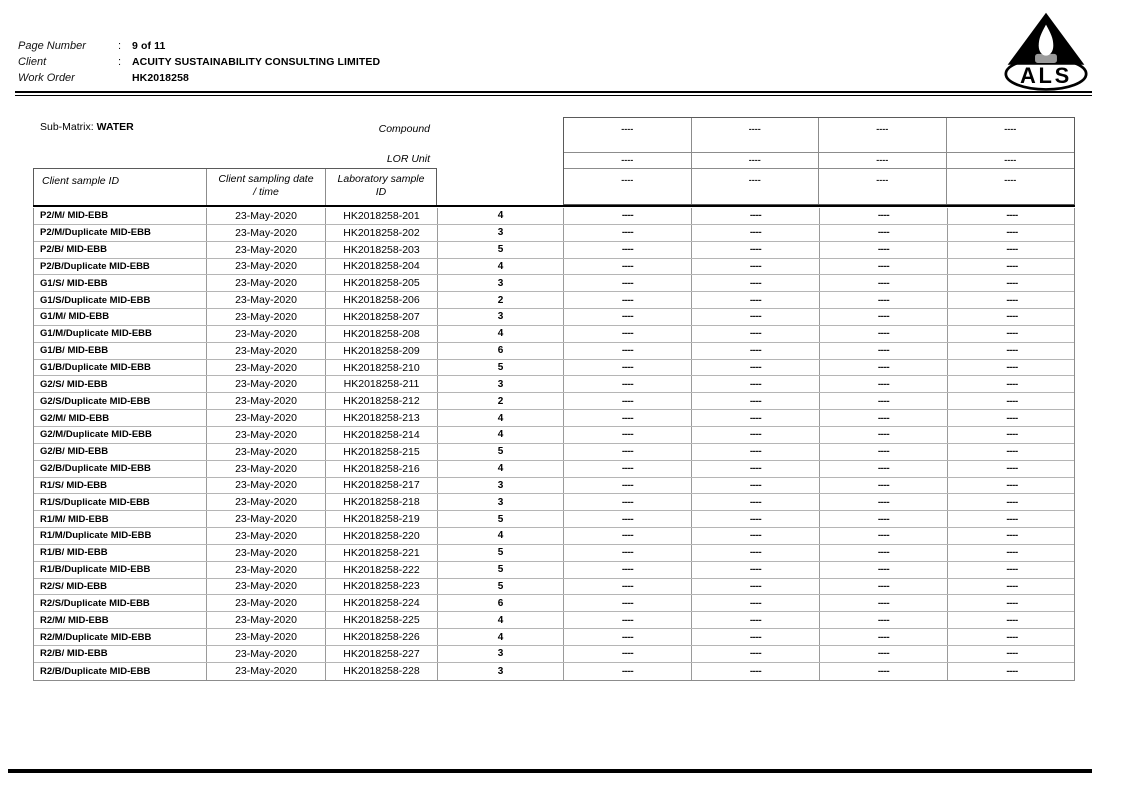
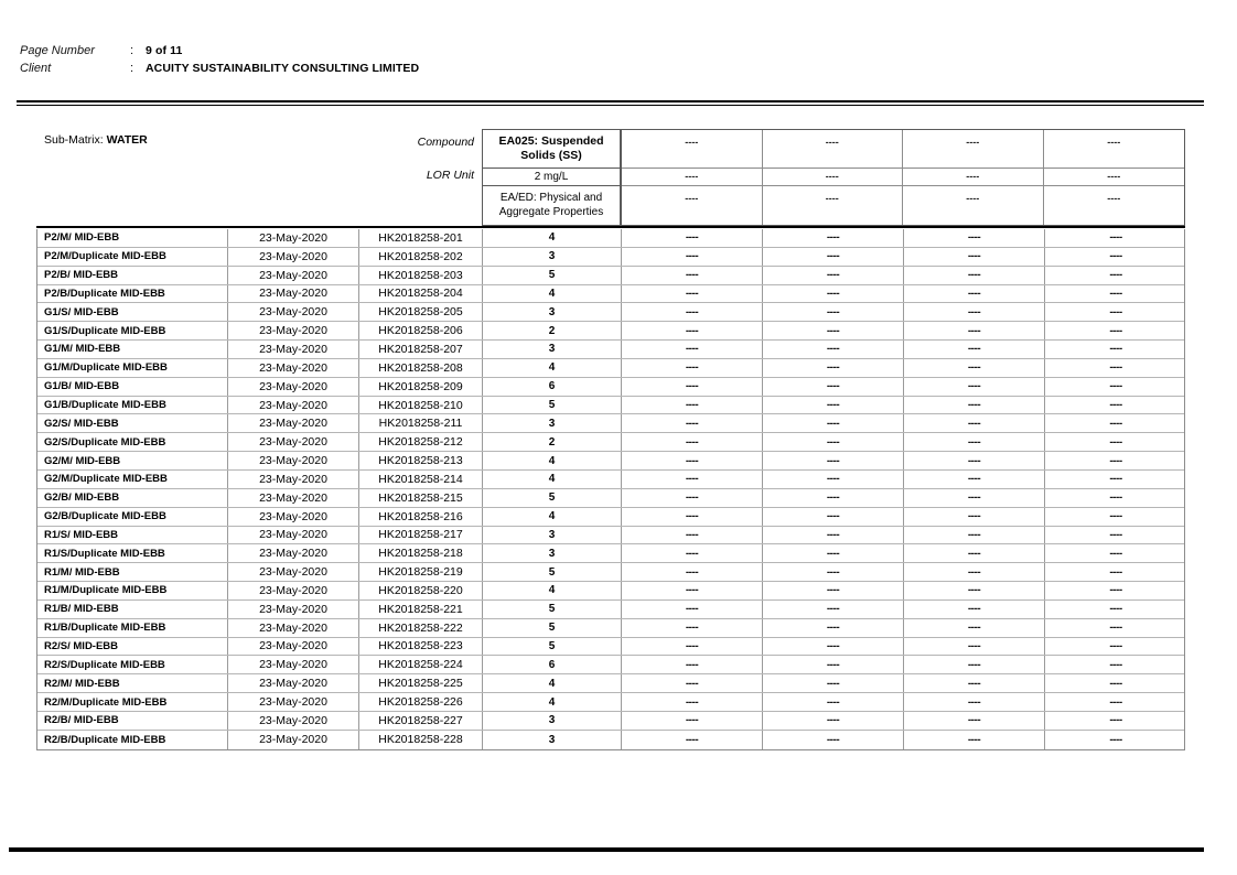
  Page Number
  :
  9 of 11
  Client
  :
  ACUITY SUSTAINABILITY CONSULTING LIMITED
- Work Order
- HK2018258
- ALS
  Sub-Matrix: WATER
  Compound
  LOR Unit
+ EA025: Suspended
+ Solids (SS)
+ 2 mg/L
+ EA/ED: Physical and
+ Aggregate Properties
  ----
  ----
  ----
  ----
  ----
  ----
  ----
  ----
  ----
  ----
  ----
  ----
- Client sample ID
- Client sampling date
- / time
- Laboratory sample
- ID
  P2/M/ MID-EBB
  23-May-2020
  HK2018258-201
  4
  ----
  ----
  ----
  ----
  P2/M/Duplicate MID-EBB
  23-May-2020
  HK2018258-202
  3
  ----
  ----
  ----
  ----
  P2/B/ MID-EBB
  23-May-2020
  HK2018258-203
  5
  ----
  ----
  ----
  ----
  P2/B/Duplicate MID-EBB
  23-May-2020
  HK2018258-204
  4
  ----
  ----
  ----
  ----
  G1/S/ MID-EBB
  23-May-2020
  HK2018258-205
  3
  ----
  ----
  ----
  ----
  G1/S/Duplicate MID-EBB
  23-May-2020
  HK2018258-206
  2
  ----
  ----
  ----
  ----
  G1/M/ MID-EBB
  23-May-2020
  HK2018258-207
  3
  ----
  ----
  ----
  ----
  G1/M/Duplicate MID-EBB
  23-May-2020
  HK2018258-208
  4
  ----
  ----
  ----
  ----
  G1/B/ MID-EBB
  23-May-2020
  HK2018258-209
  6
  ----
  ----
  ----
  ----
  G1/B/Duplicate MID-EBB
  23-May-2020
  HK2018258-210
  5
  ----
  ----
  ----
  ----
  G2/S/ MID-EBB
  23-May-2020
  HK2018258-211
  3
  ----
  ----
  ----
  ----
  G2/S/Duplicate MID-EBB
  23-May-2020
  HK2018258-212
  2
  ----
  ----
  ----
  ----
  G2/M/ MID-EBB
  23-May-2020
  HK2018258-213
  4
  ----
  ----
  ----
  ----
  G2/M/Duplicate MID-EBB
  23-May-2020
  HK2018258-214
  4
  ----
  ----
  ----
  ----
  G2/B/ MID-EBB
  23-May-2020
  HK2018258-215
  5
  ----
  ----
  ----
  ----
  G2/B/Duplicate MID-EBB
  23-May-2020
  HK2018258-216
  4
  ----
  ----
  ----
  ----
  R1/S/ MID-EBB
  23-May-2020
  HK2018258-217
  3
  ----
  ----
  ----
  ----
  R1/S/Duplicate MID-EBB
  23-May-2020
  HK2018258-218
  3
  ----
  ----
  ----
  ----
  R1/M/ MID-EBB
  23-May-2020
  HK2018258-219
  5
  ----
  ----
  ----
  ----
  R1/M/Duplicate MID-EBB
  23-May-2020
  HK2018258-220
  4
  ----
  ----
  ----
  ----
  R1/B/ MID-EBB
  23-May-2020
  HK2018258-221
  5
  ----
  ----
  ----
  ----
  R1/B/Duplicate MID-EBB
  23-May-2020
  HK2018258-222
  5
  ----
  ----
  ----
  ----
  R2/S/ MID-EBB
  23-May-2020
  HK2018258-223
  5
  ----
  ----
  ----
  ----
  R2/S/Duplicate MID-EBB
  23-May-2020
  HK2018258-224
  6
  ----
  ----
  ----
  ----
  R2/M/ MID-EBB
  23-May-2020
  HK2018258-225
  4
  ----
  ----
  ----
  ----
  R2/M/Duplicate MID-EBB
  23-May-2020
  HK2018258-226
  4
  ----
  ----
  ----
  ----
  R2/B/ MID-EBB
  23-May-2020
  HK2018258-227
  3
  ----
  ----
  ----
  ----
  R2/B/Duplicate MID-EBB
  23-May-2020
  HK2018258-228
  3
  ----
  ----
  ----
  ----
